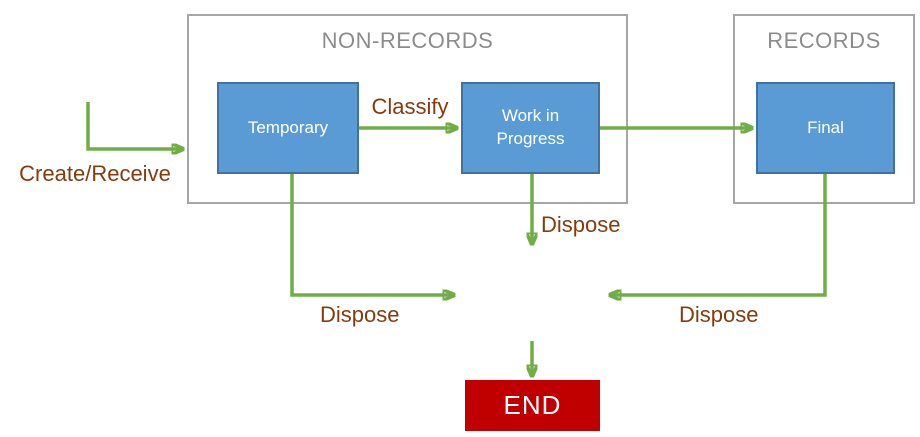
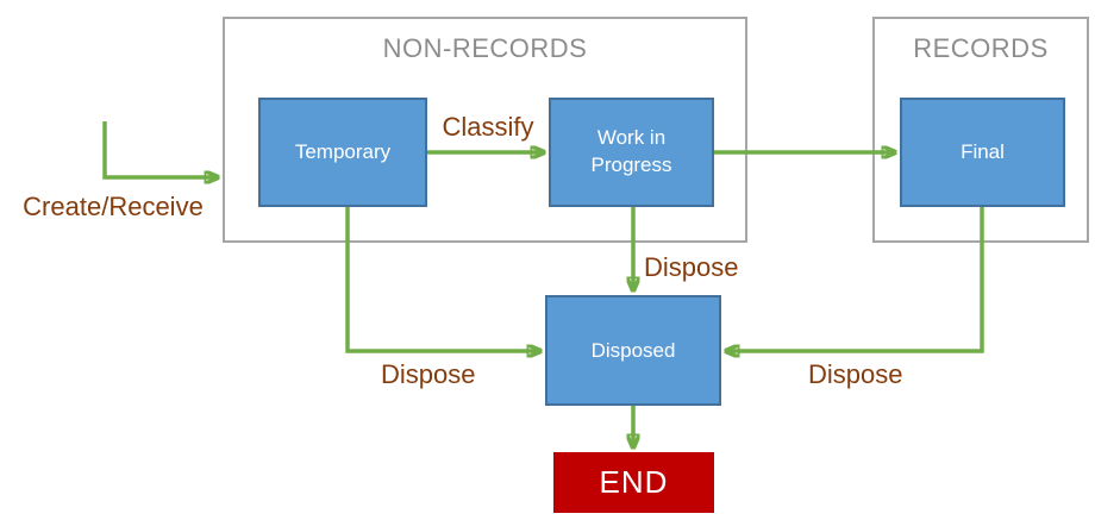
  NON-RECORDS
  RECORDS
  Temporary
  Work in Progress
  Final
+ Disposed
  END
  Create/Receive
  Classify
  Dispose
  Dispose
  Dispose
